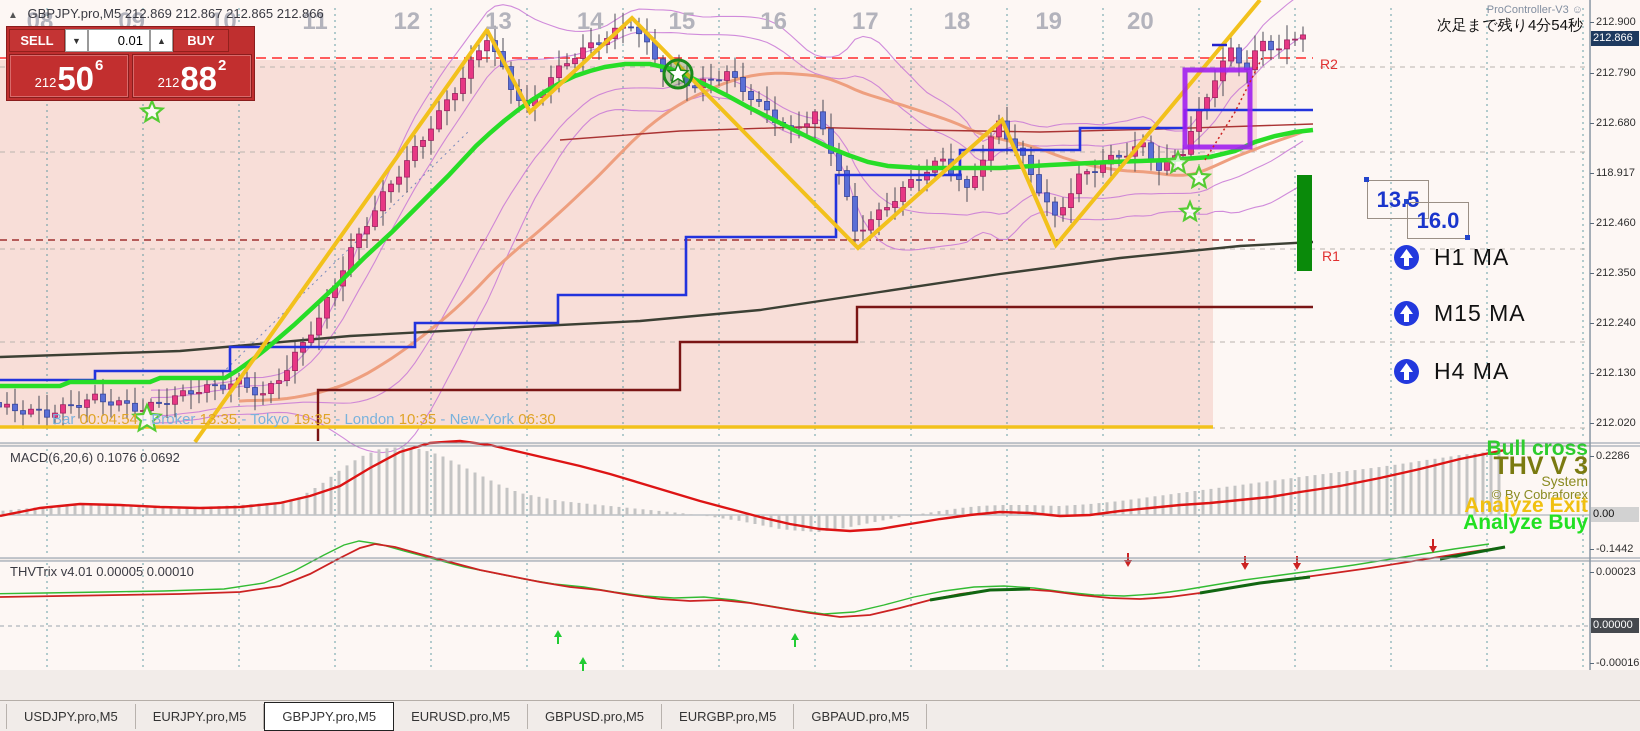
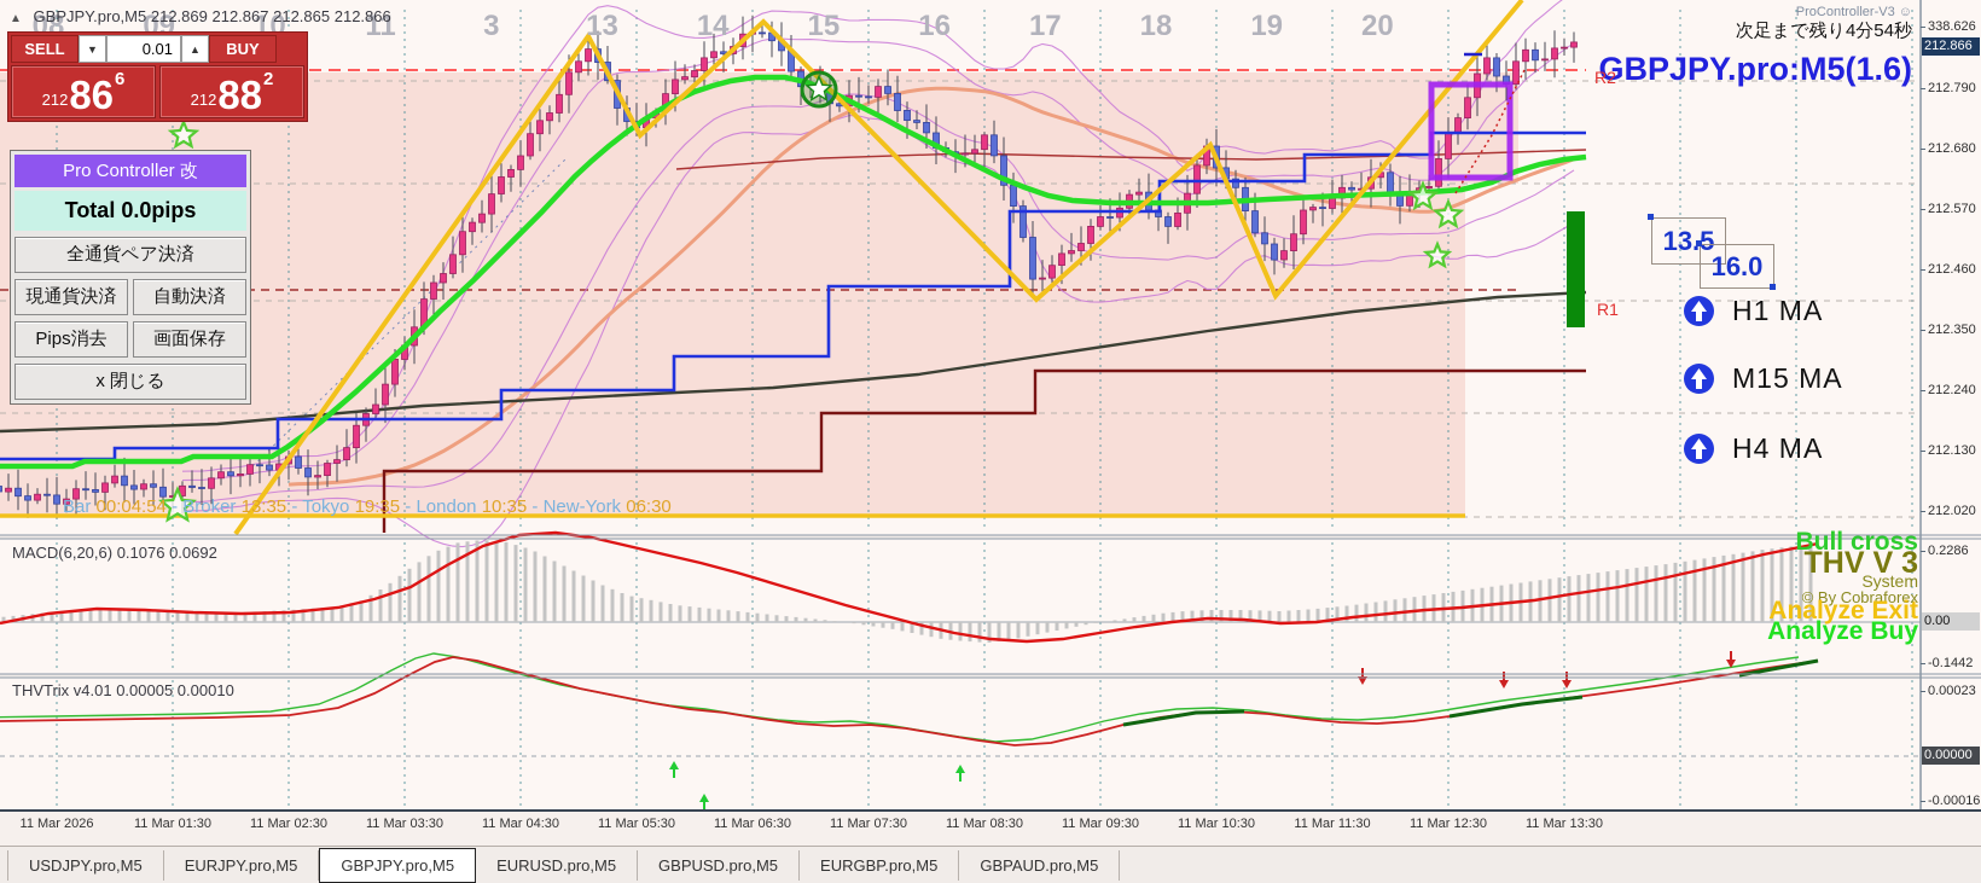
  08
  09
  10
  11
- 12
+ 3
  13
  14
  15
  16
  17
  18
  19
  20
  ▲ GBPJPY.pro,M5 212.869 212.867 212.865 212.866
  SELL
  ▼
  0.01
  ▲
  BUY
  212
- 50
+ 86
  6
  212
  88
  2
+ Pro Controller 改
+ Total 0.0pips
+ 全通貨ペア決済
+ 現通貨決済
+ 自動決済
+ Pips消去
+ 画面保存
+ x 閉じる
  ProController-V3 ☺
  次足まで残り4分54秒
+ GBPJPY.pro:M5(1.6)
  R2
  R1
  135
  16.0
  H1 MA
  M15 MA
  H4 MA
  Bar 00:04:54 - Broker 13:35 - Tokyo 19:35 - London 10:35 - New-York 06:30
  MACD(6,20,6) 0.1076 0.0692
  THVTrix v4.01 0.00005 0.00010
  Bull cross
  THV V 3
  System
  © By Cobraforex
  Analyze Exit
  Analyze Buy
- 212.900
+ 338.626
  212.790
  212.680
- 118.917
+ 212.570
  212.460
  212.350
  212.240
  212.130
  212.020
  0.2286
  -0.1442
  0.00023
  -0.00016
  212.866
  0.00
  0.00000
+ 11 Mar 2026
+ 11 Mar 01:30
+ 11 Mar 02:30
+ 11 Mar 03:30
+ 11 Mar 04:30
+ 11 Mar 05:30
+ 11 Mar 06:30
+ 11 Mar 07:30
+ 11 Mar 08:30
+ 11 Mar 09:30
+ 11 Mar 10:30
+ 11 Mar 11:30
+ 11 Mar 12:30
+ 11 Mar 13:30
  USDJPY.pro,M5
  EURJPY.pro,M5
  GBPJPY.pro,M5
  EURUSD.pro,M5
  GBPUSD.pro,M5
  EURGBP.pro,M5
  GBPAUD.pro,M5
